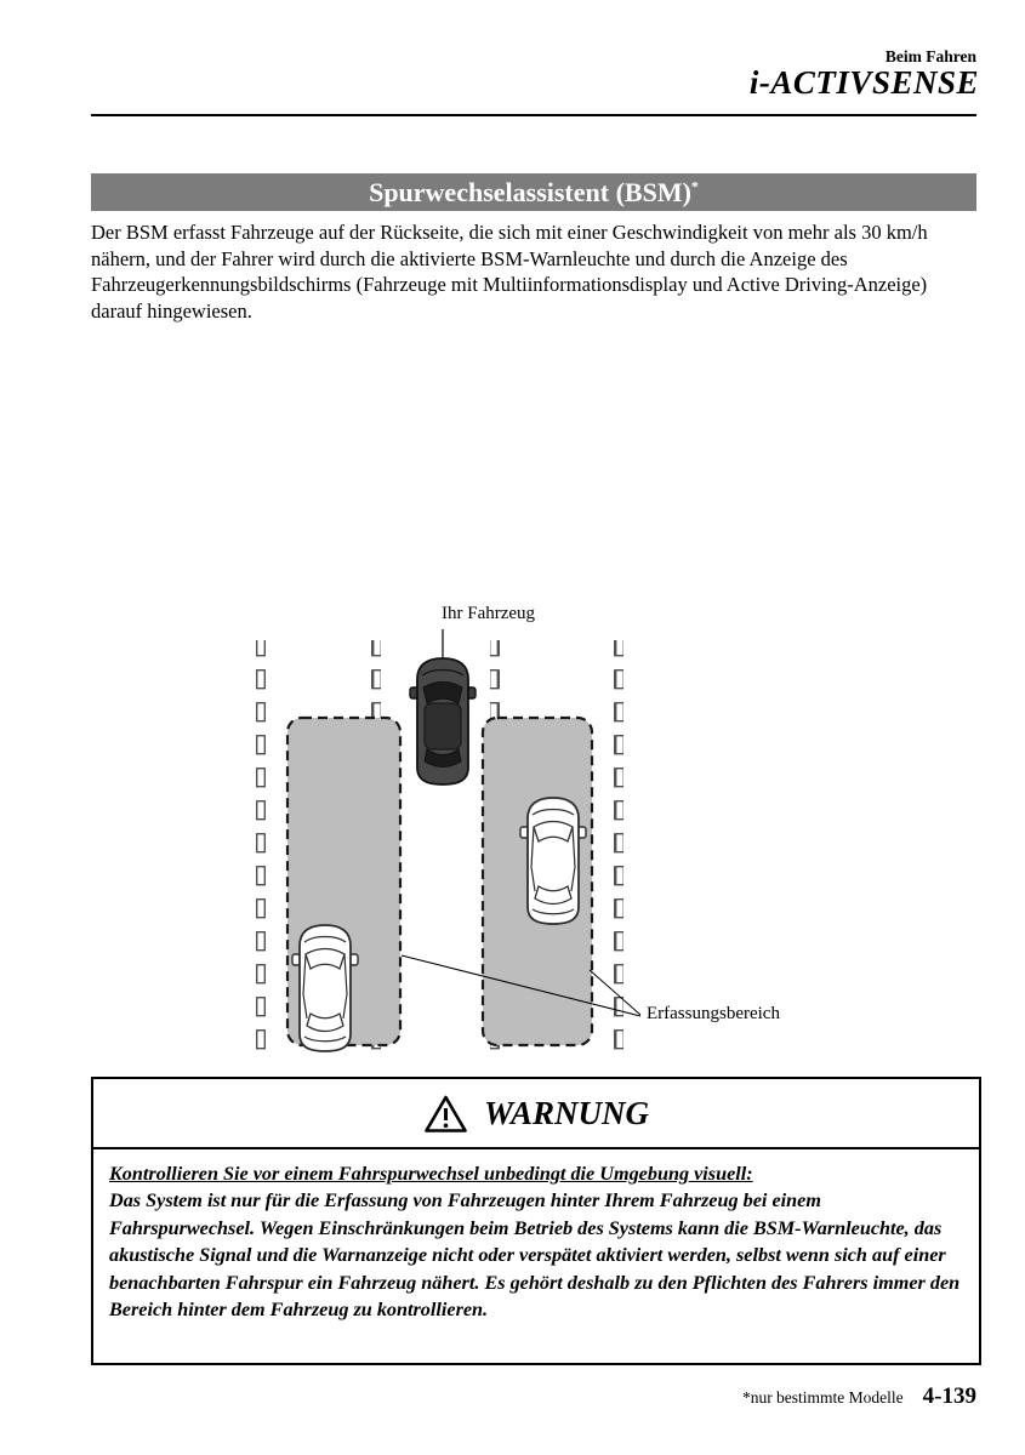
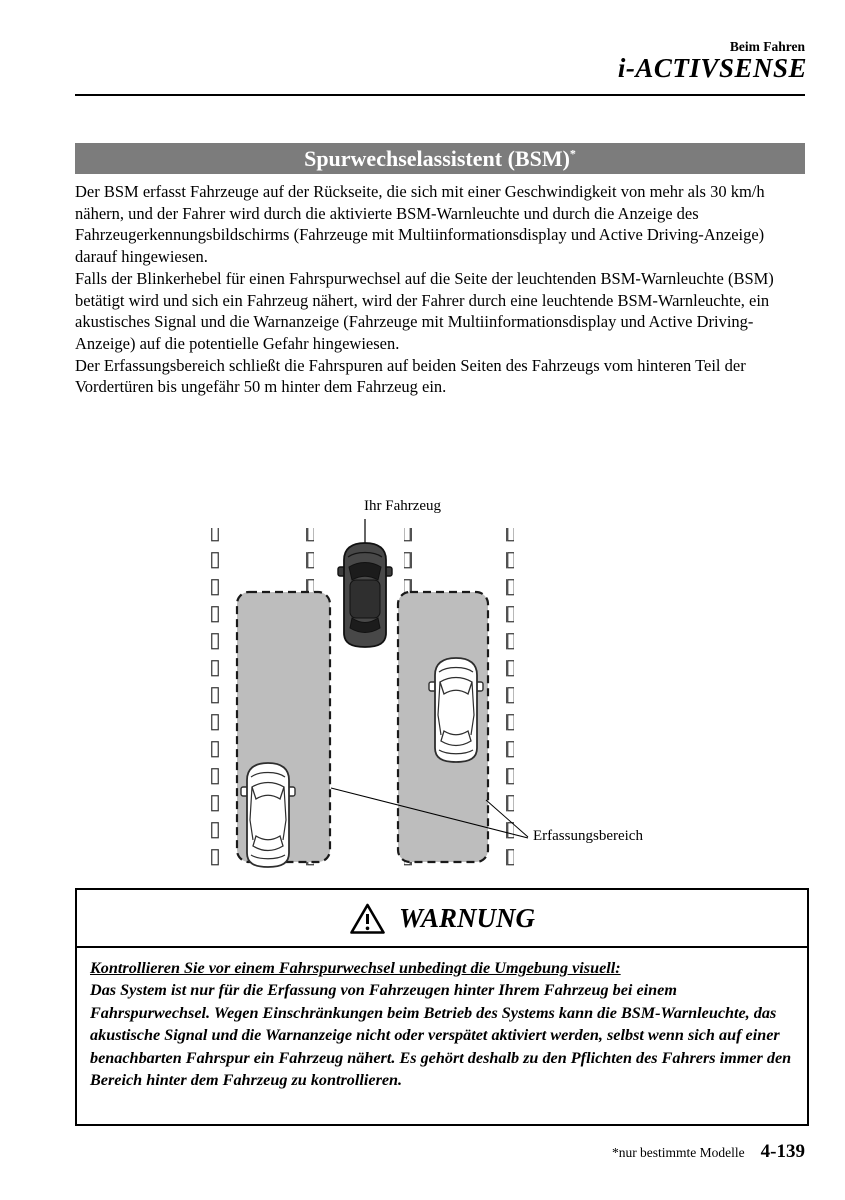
  Beim Fahren
  i-ACTIVSENSE
  Spurwechselassistent (BSM)*
  Der BSM erfasst Fahrzeuge auf der Rückseite, die sich mit einer Geschwindigkeit von mehr als 30 km/h nähern, und der Fahrer wird durch die aktivierte BSM-Warnleuchte und durch die Anzeige des Fahrzeugerkennungsbildschirms (Fahrzeuge mit Multiinformationsdisplay und Active Driving-Anzeige) darauf hingewiesen.
+ Falls der Blinkerhebel für einen Fahrspurwechsel auf die Seite der leuchtenden BSM-Warnleuchte (BSM) betätigt wird und sich ein Fahrzeug nähert, wird der Fahrer durch eine leuchtende BSM-Warnleuchte, ein akustisches Signal und die Warnanzeige (Fahrzeuge mit Multiinformationsdisplay und Active Driving-Anzeige) auf die potentielle Gefahr hingewiesen.
+ Der Erfassungsbereich schließt die Fahrspuren auf beiden Seiten des Fahrzeugs vom hinteren Teil der Vordertüren bis ungefähr 50 m hinter dem Fahrzeug ein.
  Ihr Fahrzeug
  Erfassungsbereich
  WARNUNG
  Kontrollieren Sie vor einem Fahrspurwechsel unbedingt die Umgebung visuell:
  Das System ist nur für die Erfassung von Fahrzeugen hinter Ihrem Fahrzeug bei einem Fahrspurwechsel. Wegen Einschränkungen beim Betrieb des Systems kann die BSM-Warnleuchte, das akustische Signal und die Warnanzeige nicht oder verspätet aktiviert werden, selbst wenn sich auf einer benachbarten Fahrspur ein Fahrzeug nähert. Es gehört deshalb zu den Pflichten des Fahrers immer den Bereich hinter dem Fahrzeug zu kontrollieren.
  *nur bestimmte Modelle
  4-139
